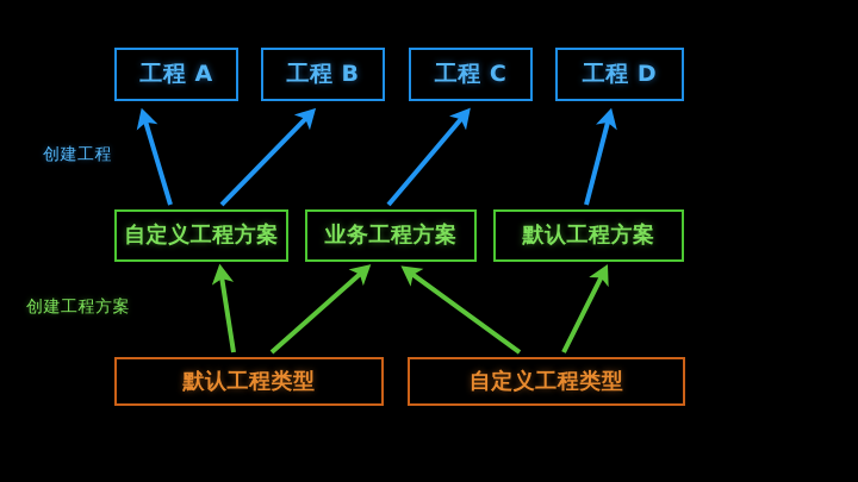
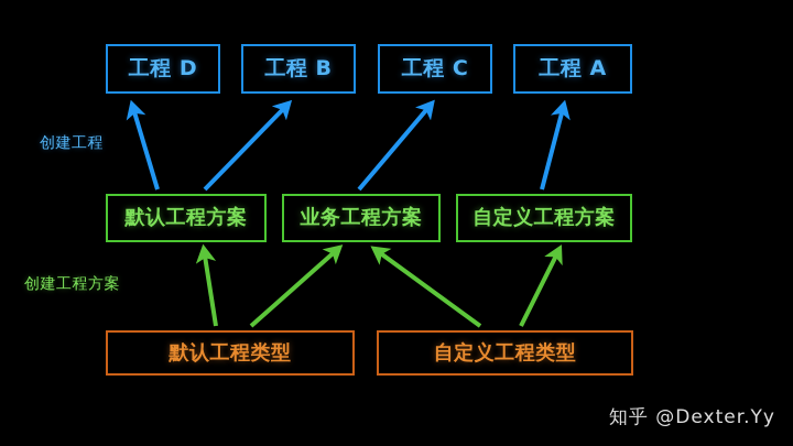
- 工程 A
+ 工程 D
  工程 B
  工程 C
- 工程 D
+ 工程 A
- 自定义工程方案
+ 默认工程方案
  业务工程方案
- 默认工程方案
+ 自定义工程方案
  默认工程类型
  自定义工程类型
  创建工程
  创建工程方案
+ 知乎 @Dexter.Yy
